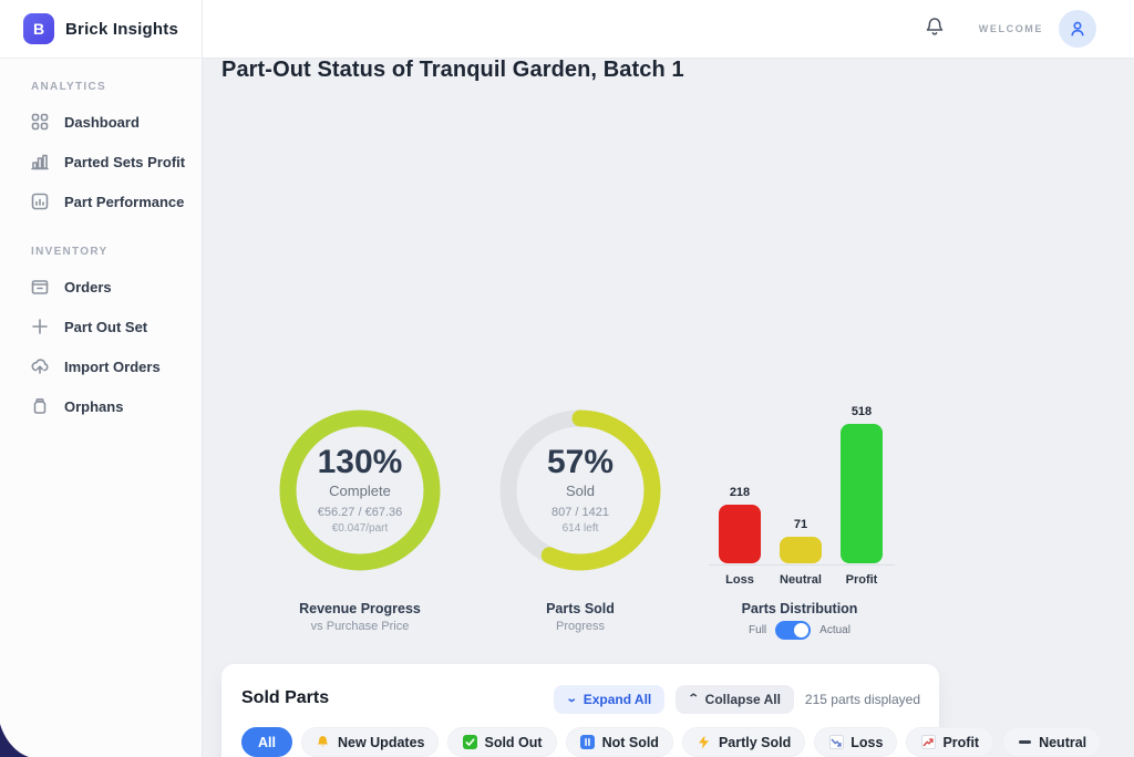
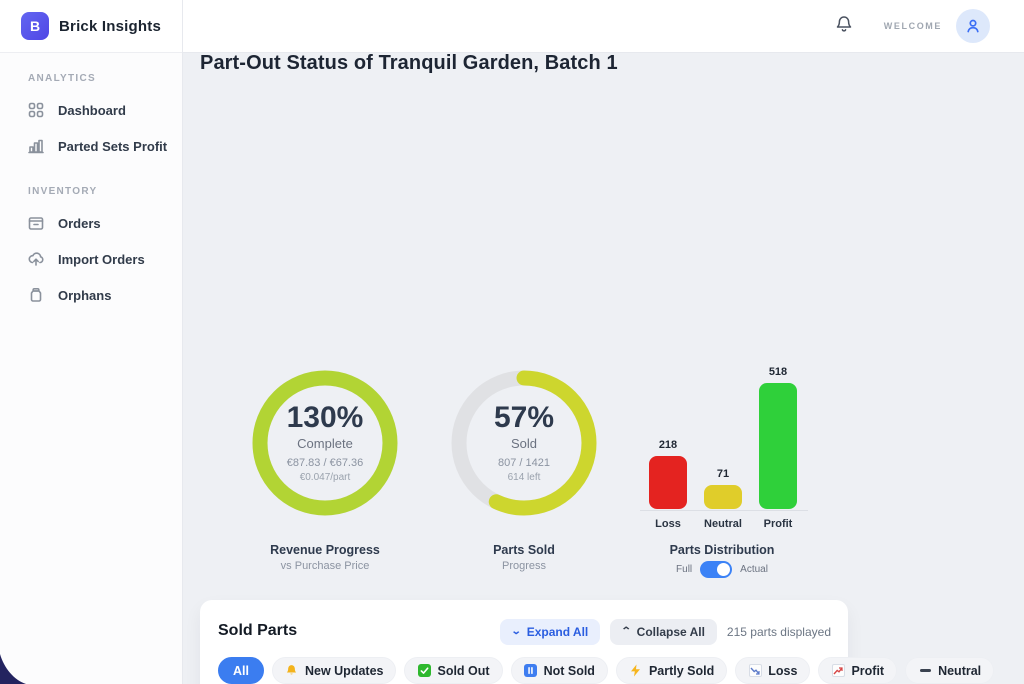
  B
  Brick Insights
  ANALYTICS
  Dashboard
  Parted Sets Profit
- Part Performance
  INVENTORY
  Orders
- Part Out Set
  Import Orders
  Orphans
  WELCOME
  Part-Out Status of Tranquil Garden, Batch 1
  130%
  Complete
- €56.27 / €67.36
+ €87.83 / €67.36
  €0.047/part
  Revenue Progress
  vs Purchase Price
  57%
  Sold
  807 / 1421
  614 left
  Parts Sold
  Progress
  218
  71
  518
  Loss
  Neutral
  Profit
  Parts Distribution
  Full
  Actual
  Sold Parts
  ⌄
  Expand All
  ⌃
  Collapse All
  215 parts displayed
  All
  New Updates
  Sold Out
  Not Sold
  Partly Sold
  Loss
  Profit
  Neutral
